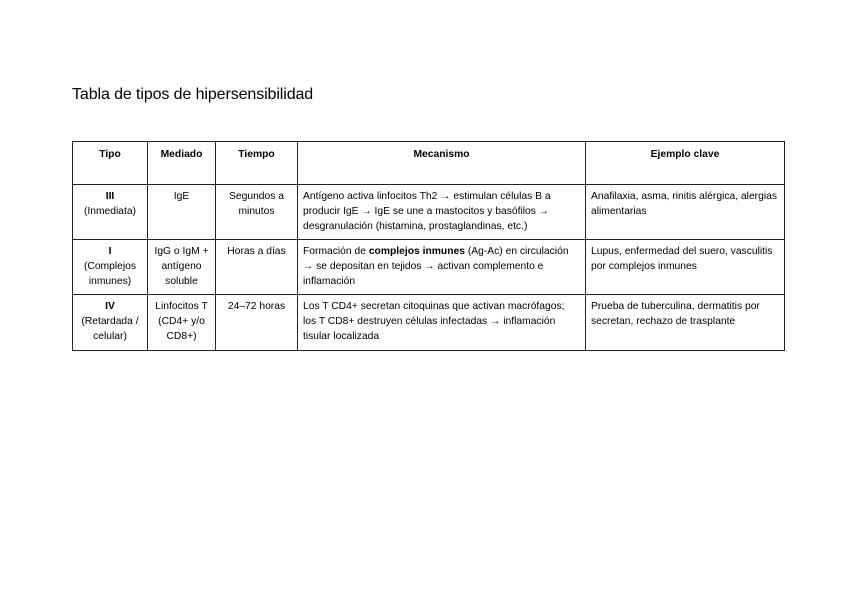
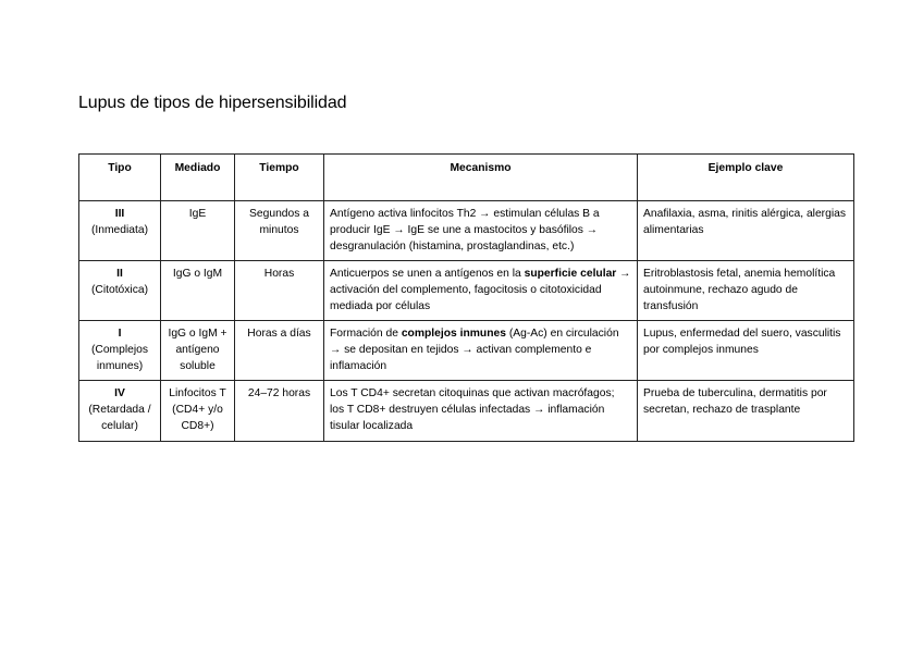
- Tabla de tipos de hipersensibilidad
+ Lupus de tipos de hipersensibilidad
  Tipo	Mediado	Tiempo	Mecanismo	Ejemplo clave
  III (Inmediata)	IgE	Segundos a minutos	Antígeno activa linfocitos Th2 → estimulan células B a producir IgE → IgE se une a mastocitos y basófilos → desgranulación (histamina, prostaglandinas, etc.)	Anafilaxia, asma, rinitis alérgica, alergias alimentarias
+ II (Citotóxica)	IgG o IgM	Horas	Anticuerpos se unen a antígenos en la superficie celular → activación del complemento, fagocitosis o citotoxicidad mediada por células	Eritroblastosis fetal, anemia hemolítica autoinmune, rechazo agudo de transfusión
  I (Complejos inmunes)	IgG o IgM + antígeno soluble	Horas a días	Formación de complejos inmunes (Ag-Ac) en circulación → se depositan en tejidos → activan complemento e inflamación	Lupus, enfermedad del suero, vasculitis por complejos inmunes
  IV (Retardada / celular)	Linfocitos T (CD4+ y/o CD8+)	24–72 horas	Los T CD4+ secretan citoquinas que activan macrófagos; los T CD8+ destruyen células infectadas → inflamación tisular localizada	Prueba de tuberculina, dermatitis por secretan, rechazo de trasplante
